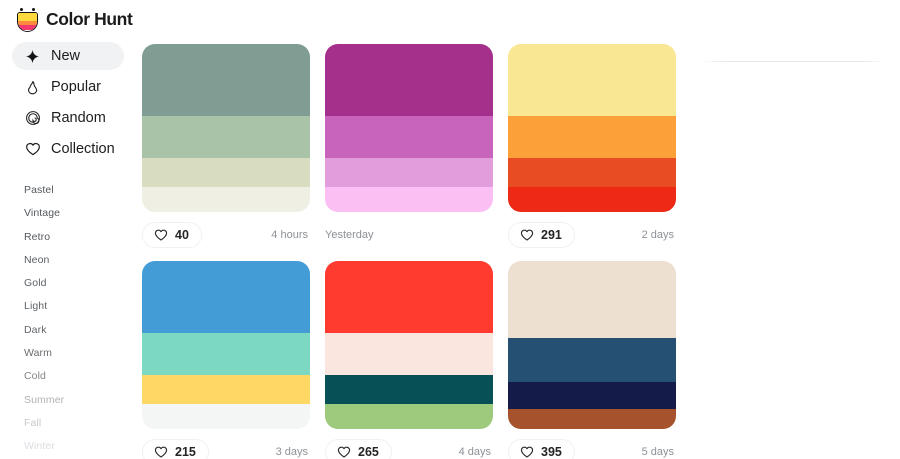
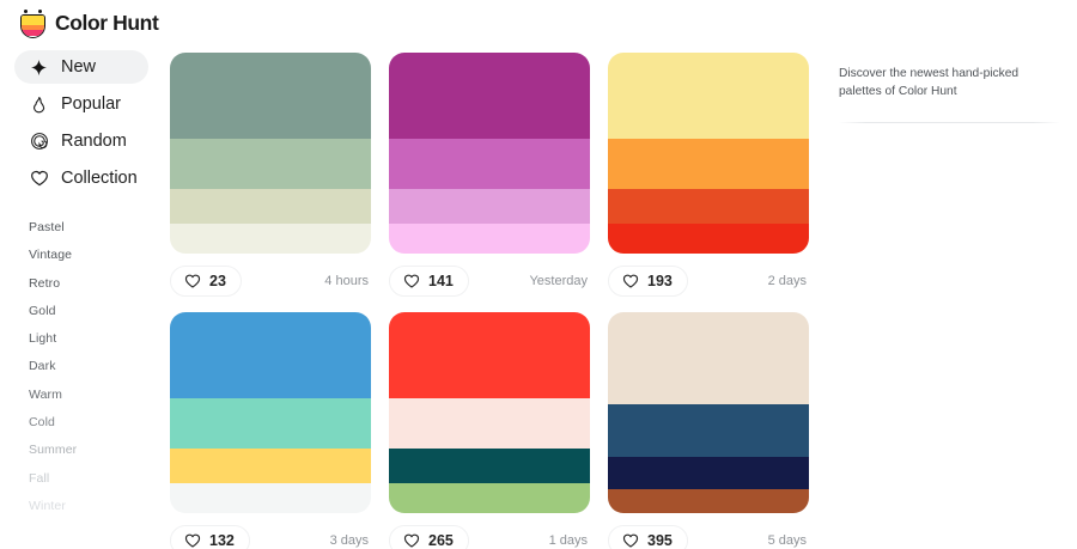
  Color Hunt
  New
  Popular
  Random
  Collection
  Pastel
  Vintage
  Retro
- Neon
  Gold
  Light
  Dark
  Warm
  Cold
  Summer
  Fall
  Winter
- 40
+ 23
  4 hours
+ 141
  Yesterday
- 291
+ 193
  2 days
- 215
+ 132
  3 days
  265
- 4 days
+ 1 days
  395
  5 days
+ Discover the newest hand-picked palettes of Color Hunt
